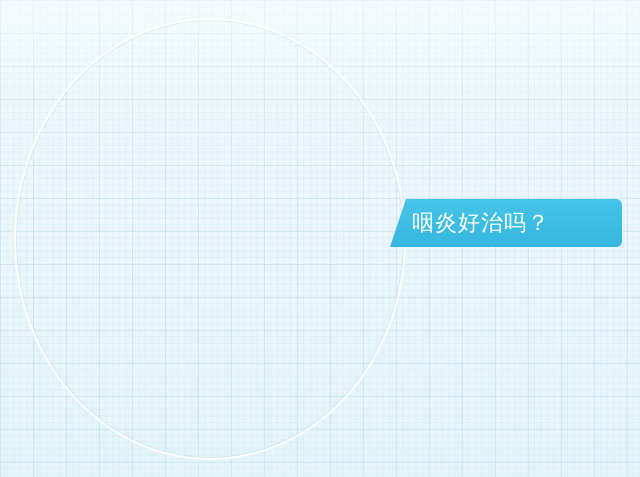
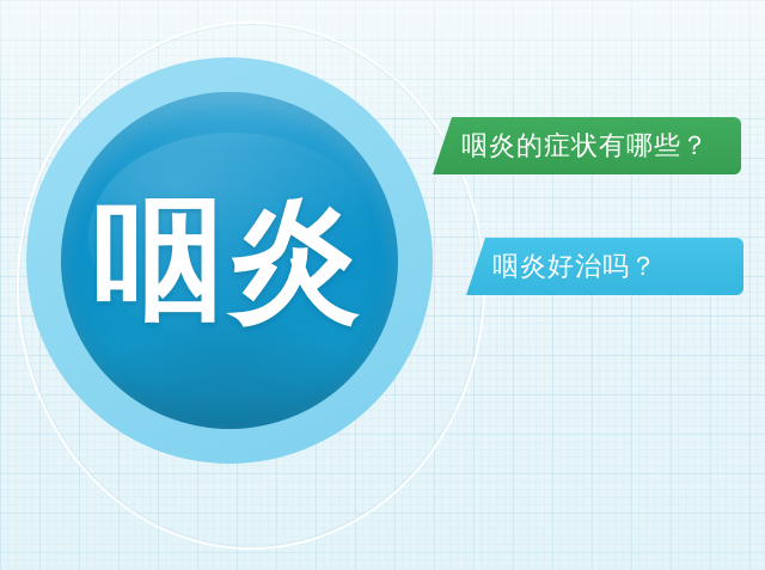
+ 咽炎
+ 咽炎的症状有哪些？
  咽炎好治吗？
